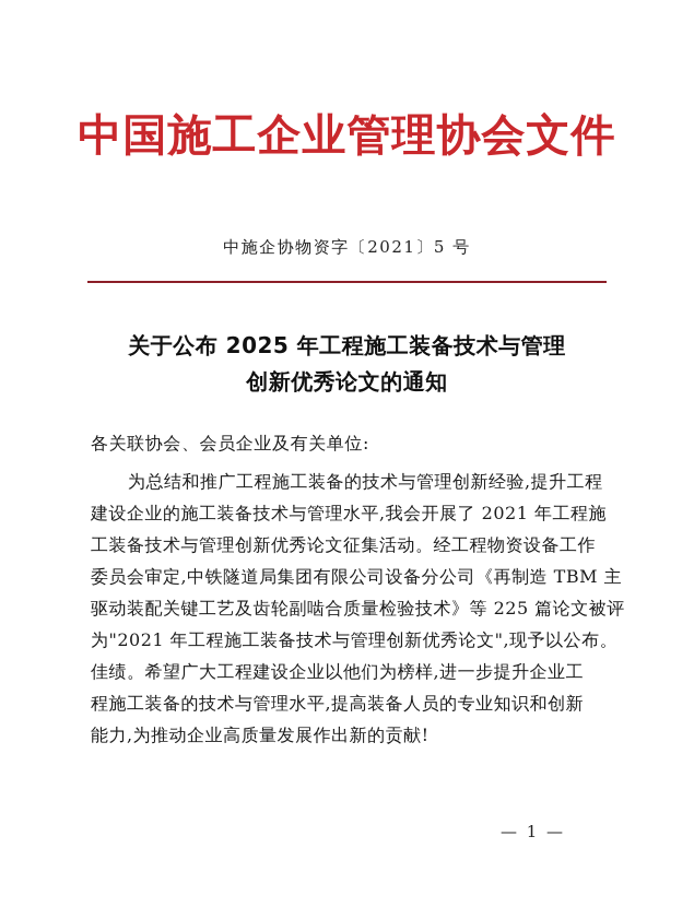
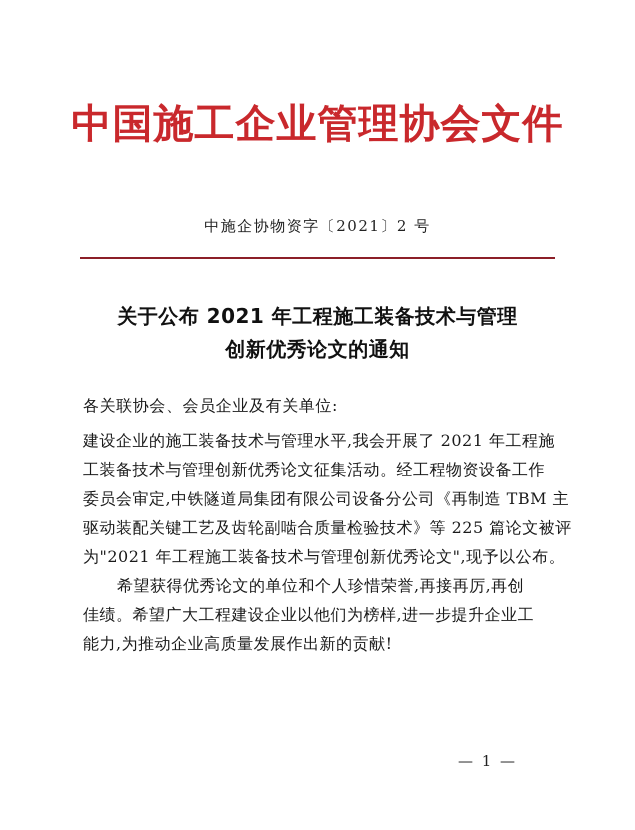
  中国施工企业管理协会文件
- 中施企协物资字〔2021〕5 号
+ 中施企协物资字〔2021〕2 号
- 关于公布 2025 年工程施工装备技术与管理
+ 关于公布 2021 年工程施工装备技术与管理
  创新优秀论文的通知
  各关联协会、会员企业及有关单位:
- 为总结和推广工程施工装备的技术与管理创新经验,提升工程
  建设企业的施工装备技术与管理水平,我会开展了 2021 年工程施
  工装备技术与管理创新优秀论文征集活动。经工程物资设备工作
  委员会审定,中铁隧道局集团有限公司设备分公司《再制造 TBM 主
  驱动装配关键工艺及齿轮副啮合质量检验技术》等 225 篇论文被评
  为"2021 年工程施工装备技术与管理创新优秀论文",现予以公布。
+ 希望获得优秀论文的单位和个人珍惜荣誉,再接再厉,再创
  佳绩。希望广大工程建设企业以他们为榜样,进一步提升企业工
- 程施工装备的技术与管理水平,提高装备人员的专业知识和创新
  能力,为推动企业高质量发展作出新的贡献!
  — 1 —
